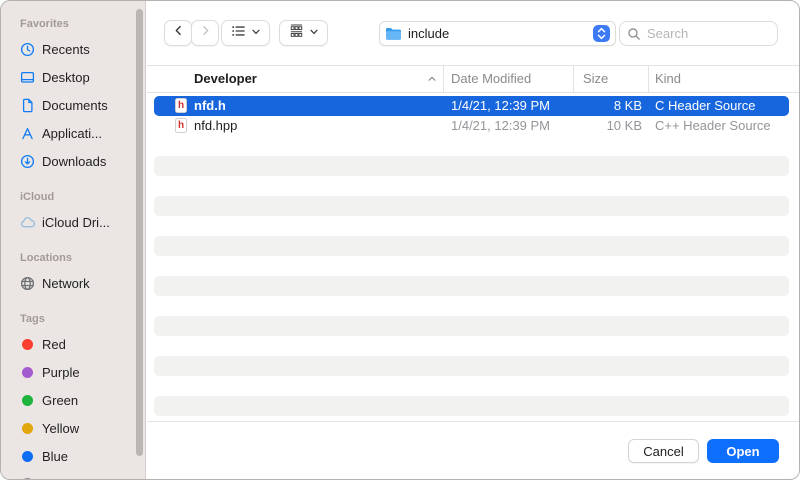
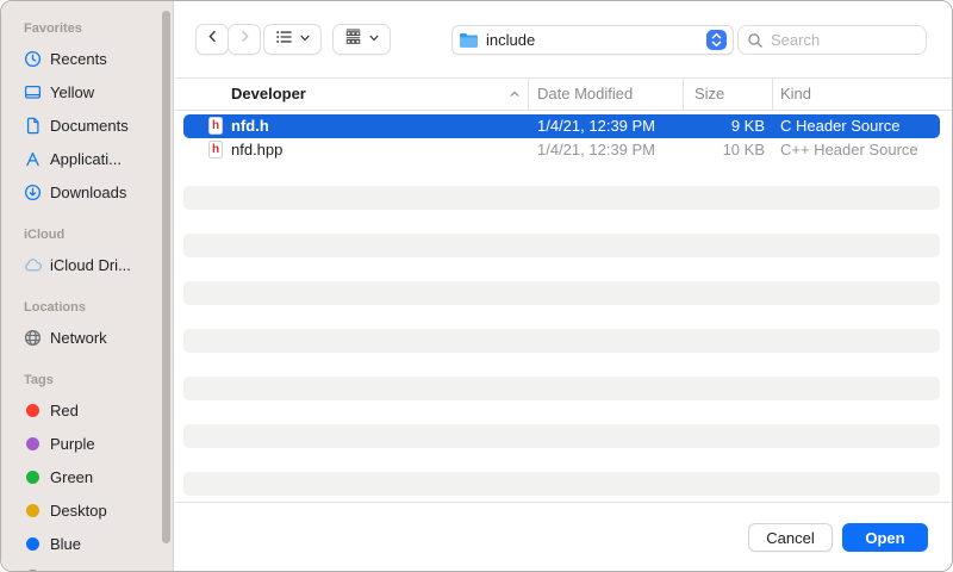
  Favorites
  Recents
- Desktop
+ Yellow
  Documents
  Applicati...
  Downloads
  iCloud
  iCloud Dri...
  Locations
  Network
  Tags
  Red
  Purple
  Green
- Yellow
+ Desktop
  Blue
  include
  Search
  Developer
  Date Modified
  Size
  Kind
  h
  nfd.h
  1/4/21, 12:39 PM
- 8 KB
+ 9 KB
  C Header Source
  h
  nfd.hpp
  1/4/21, 12:39 PM
  10 KB
  C++ Header Source
  Cancel
  Open
